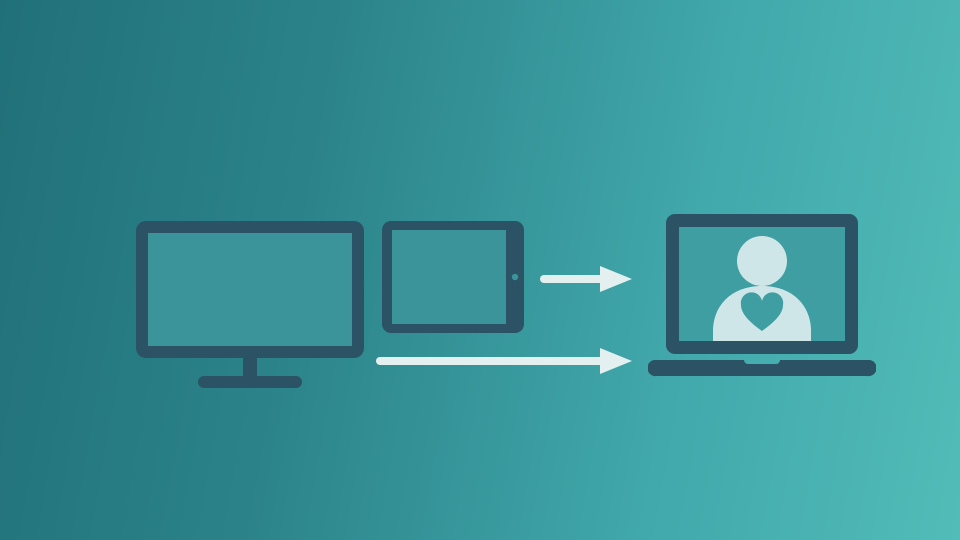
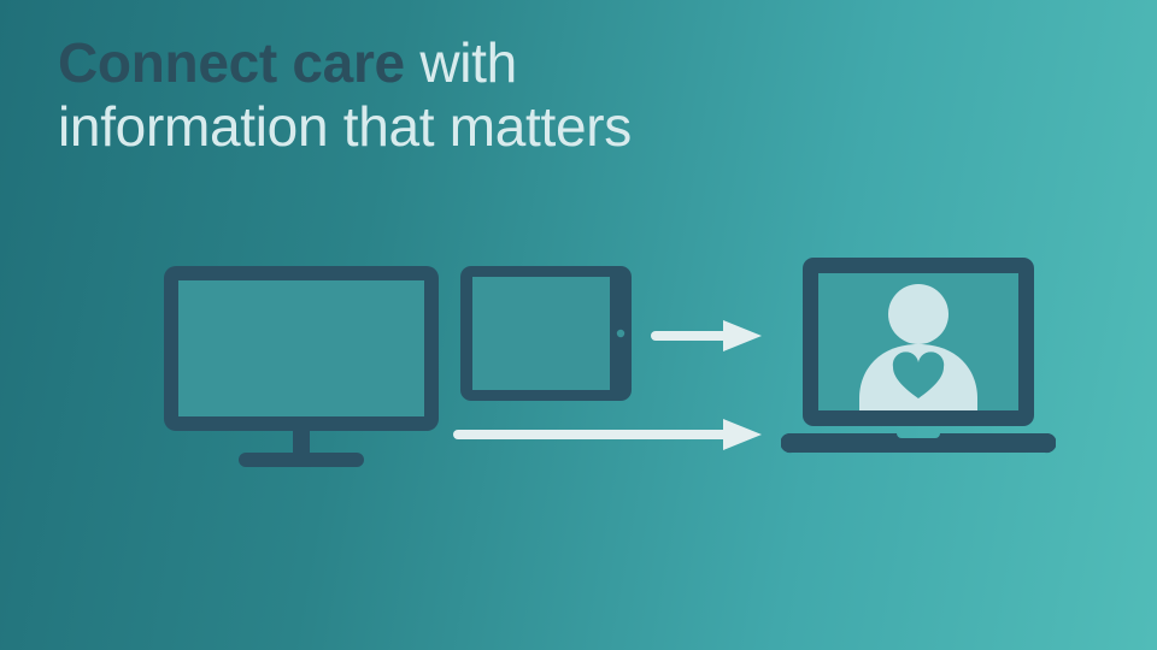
+ Connect care with
+ information that matters
